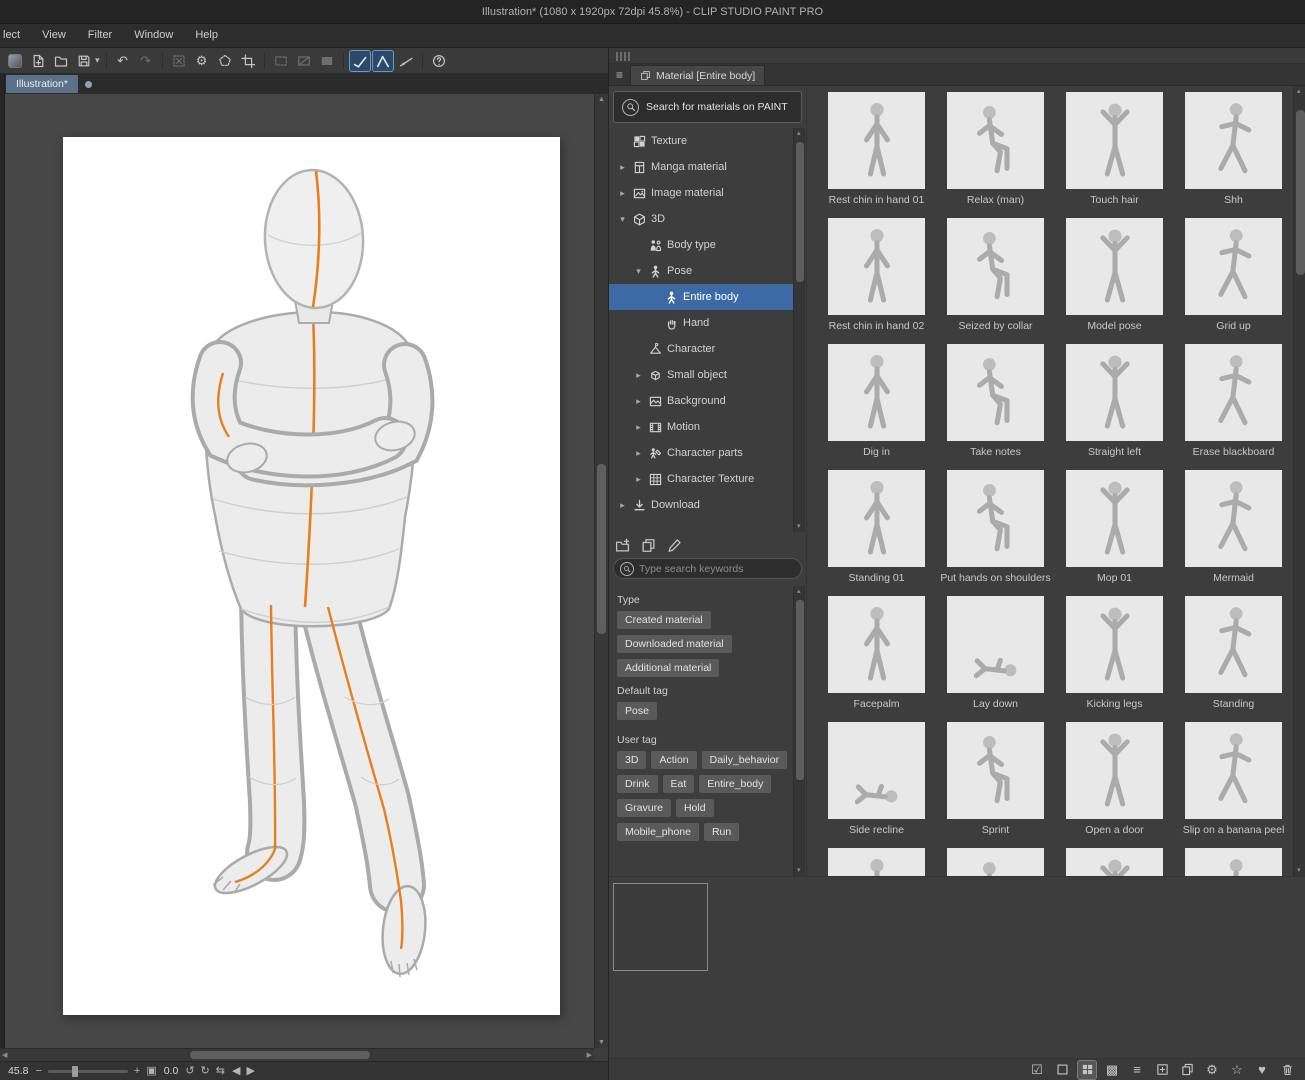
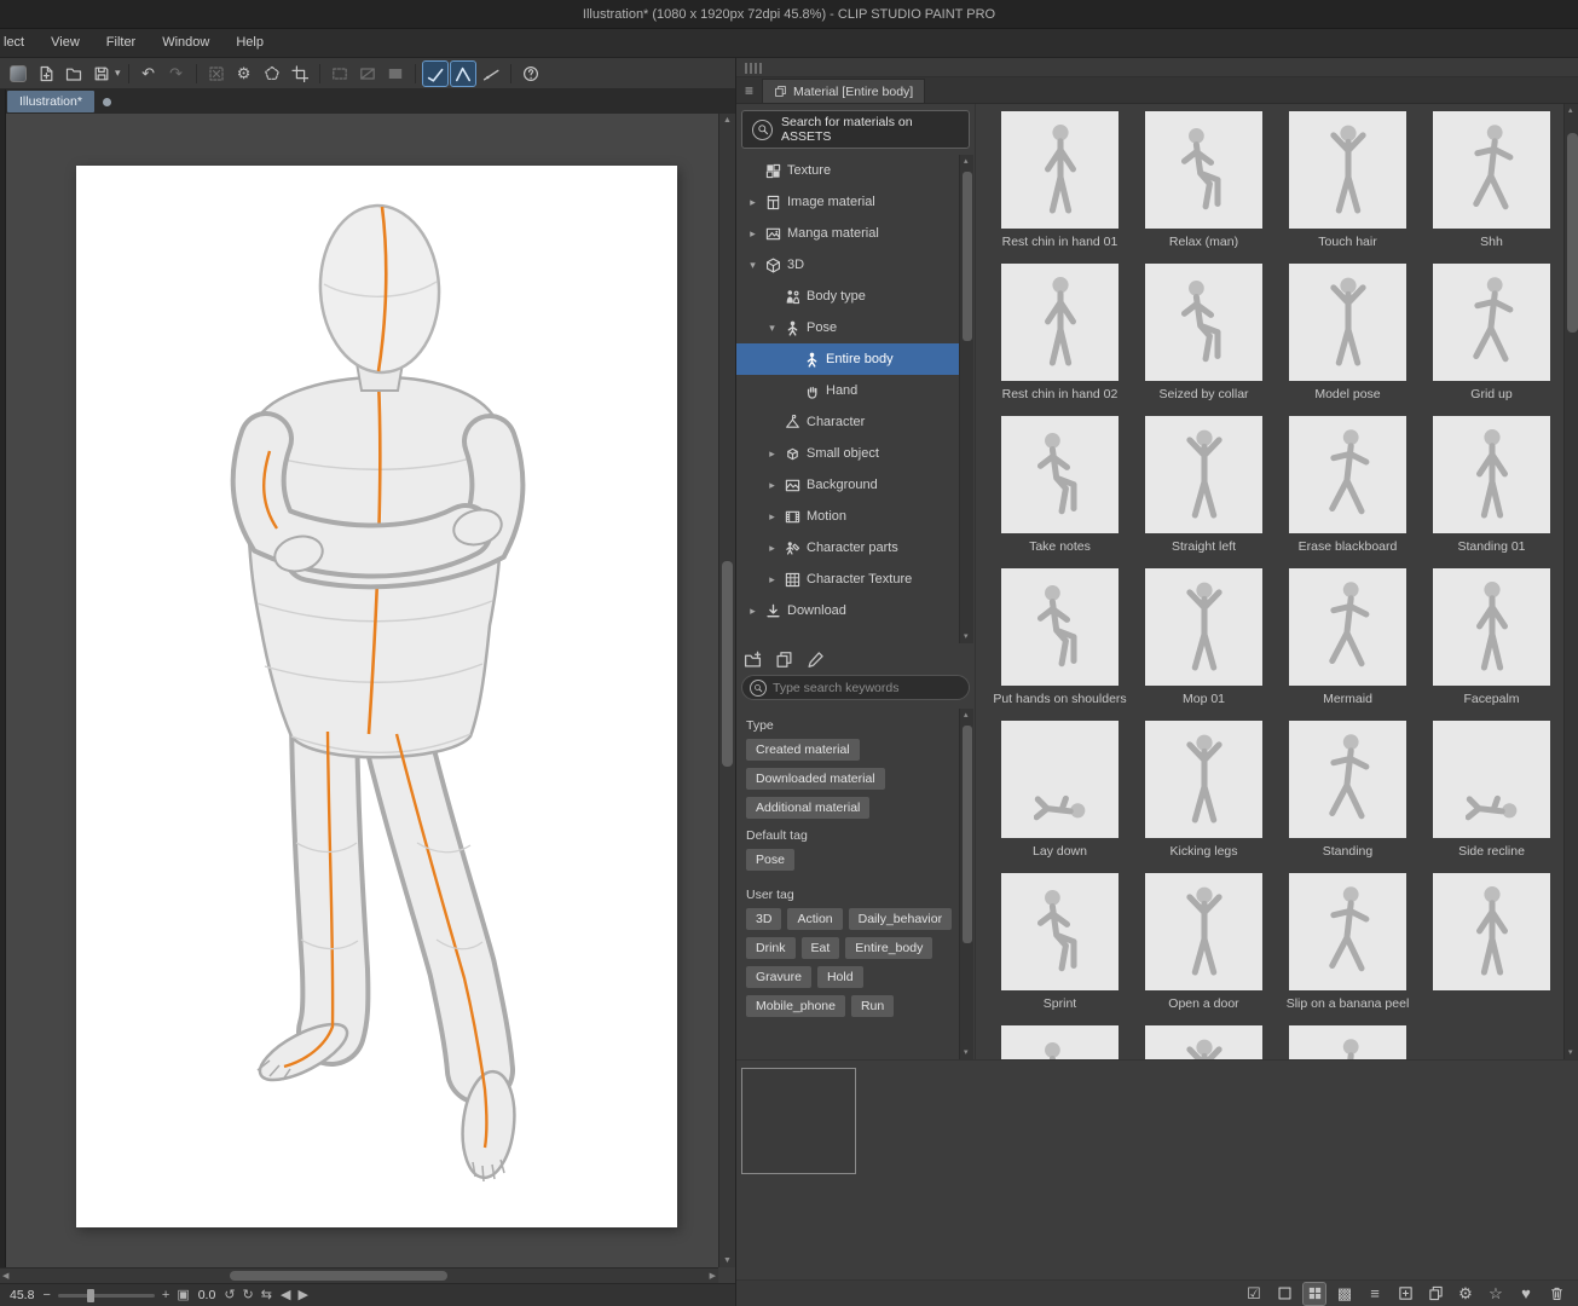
  Illustration* (1080 x 1920px 72dpi 45.8%) - CLIP STUDIO PAINT PRO
  lect
  View
  Filter
  Window
  Help
  ▾
  ↶
  ↷
  ⚙
  Illustration*
  45.8
  −
  +
  ▣
  0.0
  ↺
  ↻
  ⇆
  ◀
  ▶
  ≡
  Material [Entire body]
- Search for materials on PAINT
+ Search for materials on ASSETS
  Texture
  ▸
- Manga material
+ Image material
  ▸
- Image material
+ Manga material
  ▾
  3D
  Body type
  ▾
  Pose
  Entire body
  Hand
  Character
  ▸
  Small object
  ▸
  Background
  ▸
  Motion
  ▸
  Character parts
  ▸
  Character Texture
  ▸
  Download
  Type search keywords
  Type
  Created material
  Downloaded material
  Additional material
  Default tag
  Pose
  User tag
  3D Action Daily_behaviorDrink Eat Entire_bodyGravure HoldMobile_phone Run
  Rest chin in hand 01
  Relax (man)
  Touch hair
  Shh
  Rest chin in hand 02
  Seized by collar
  Model pose
  Grid up
- Dig in
  Take notes
  Straight left
  Erase blackboard
  Standing 01
  Put hands on shoulders
  Mop 01
  Mermaid
  Facepalm
  Lay down
  Kicking legs
  Standing
  Side recline
  Sprint
  Open a door
  Slip on a banana peel
  ☑
  ▩
  ≡
  ⚙
  ☆
  ♥
